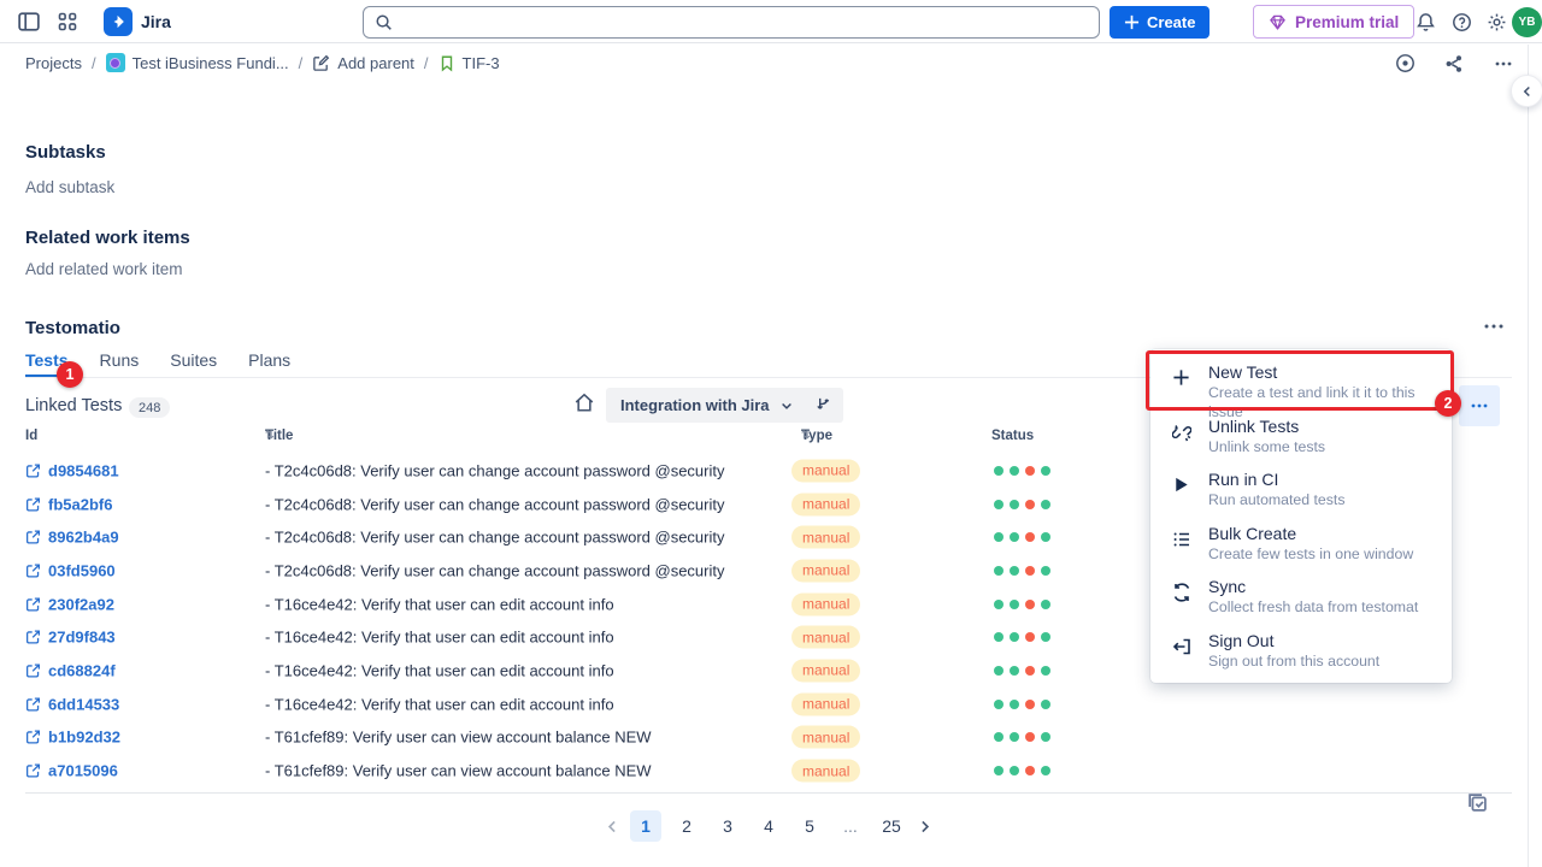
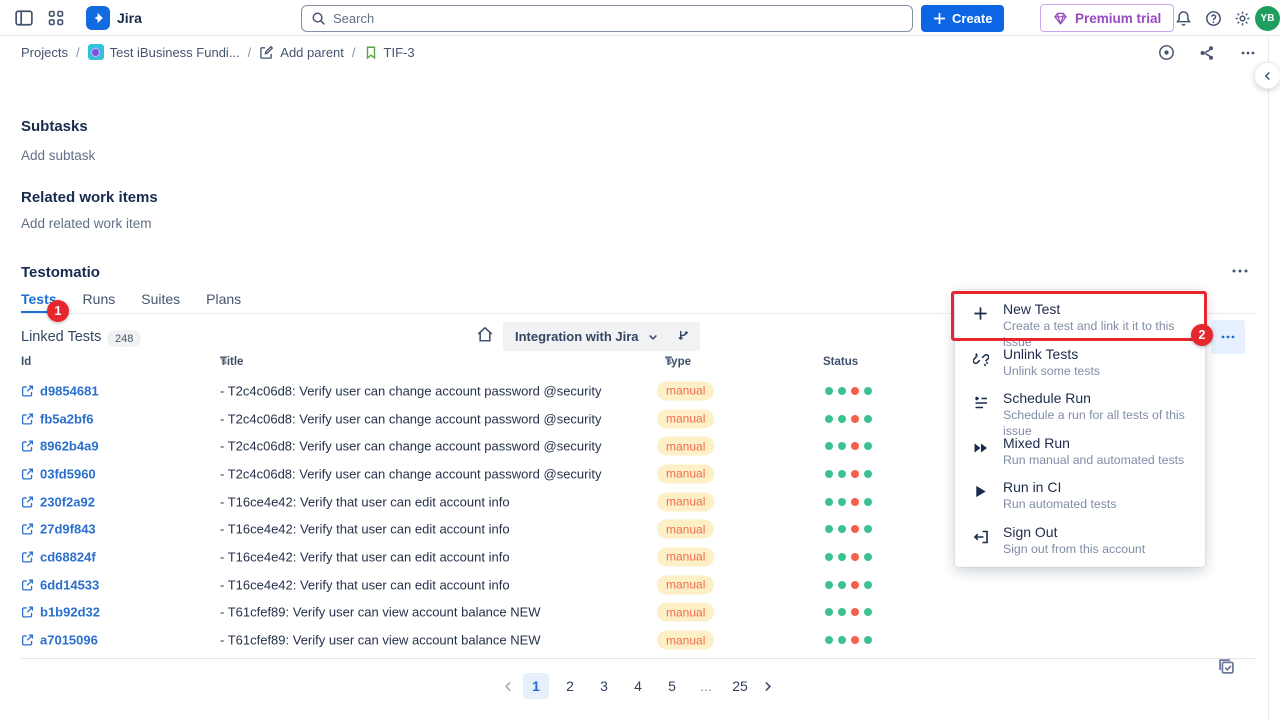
  Jira
+ Search
  Create
  Premium trial
  YB
  Projects
  /
  Test iBusiness Fundi...
  /
  Add parent
  /
  TIF-3
  Subtasks
  Add subtask
  Related work items
  Add related work item
  Testomatio
  Tests
  Runs
  Suites
  Plans
  1
  Linked Tests
  248
  Integration with Jira
  Id
  Title
  ⇅
  Type
  ⇅
  Status
  d9854681
  - T2c4c06d8: Verify user can change account password @security
  manual
  fb5a2bf6
  - T2c4c06d8: Verify user can change account password @security
  manual
  8962b4a9
  - T2c4c06d8: Verify user can change account password @security
  manual
  03fd5960
  - T2c4c06d8: Verify user can change account password @security
  manual
  230f2a92
  - T16ce4e42: Verify that user can edit account info
  manual
  27d9f843
  - T16ce4e42: Verify that user can edit account info
  manual
  cd68824f
  - T16ce4e42: Verify that user can edit account info
  manual
  6dd14533
  - T16ce4e42: Verify that user can edit account info
  manual
  b1b92d32
  - T61cfef89: Verify user can view account balance NEW
  manual
  a7015096
  - T61cfef89: Verify user can view account balance NEW
  manual
  1
  2
  3
  4
  5
  ...
  25
  New Test
  Create a test and link it it to this issue
  Unlink Tests
  Unlink some tests
+ Schedule Run
+ Schedule a run for all tests of this issue
+ Mixed Run
+ Run manual and automated tests
  Run in CI
  Run automated tests
- Bulk Create
- Create few tests in one window
- Sync
- Collect fresh data from testomat
  Sign Out
  Sign out from this account
  2
